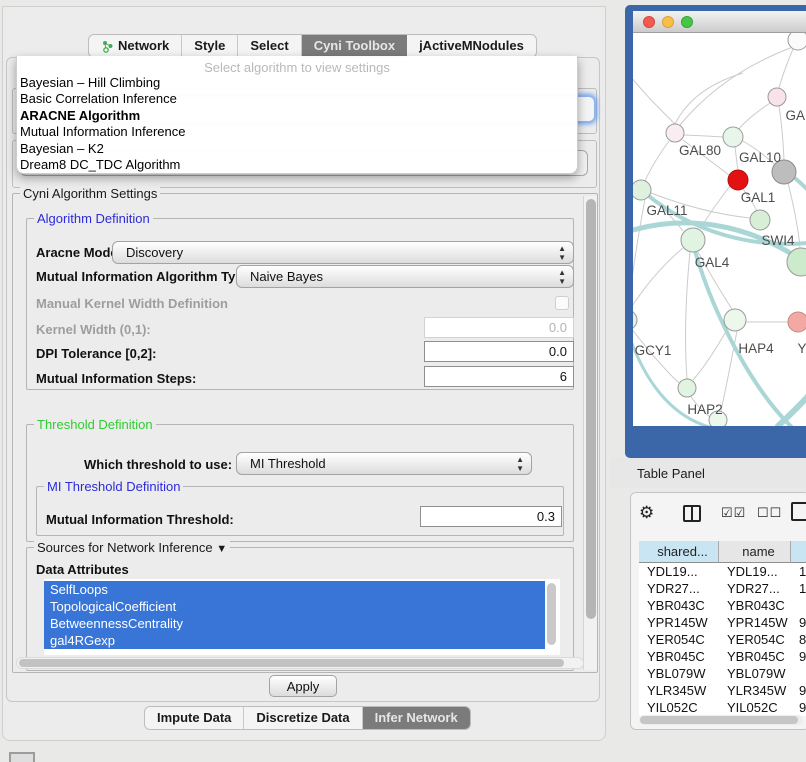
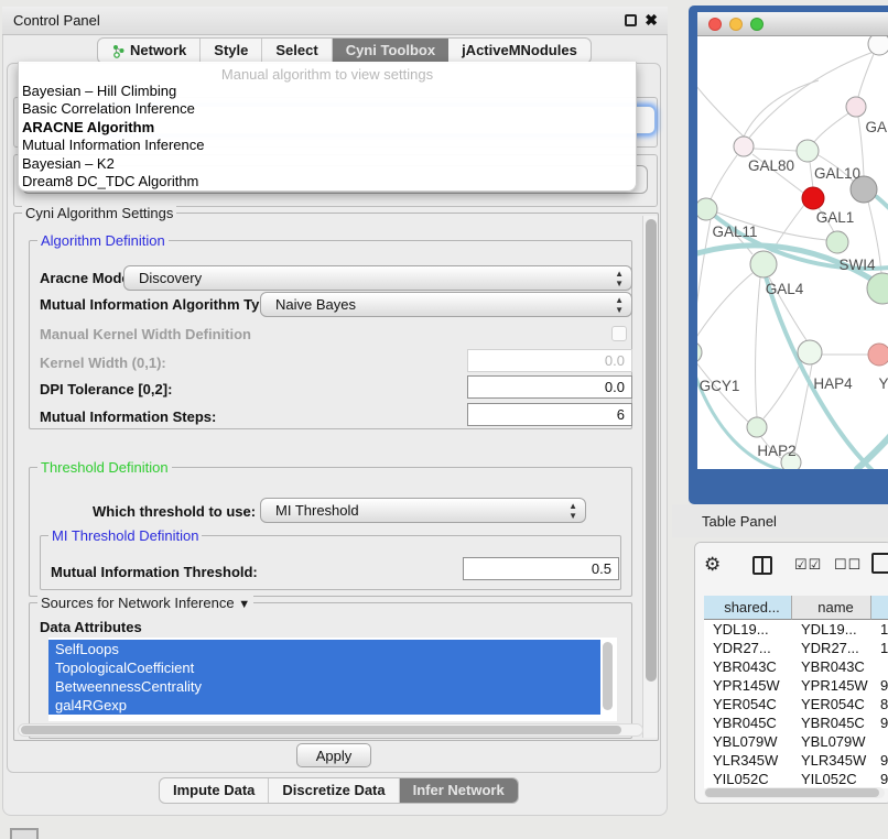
+ Control Panel
+ ✖
  Network
  Style
  Select
  Cyni Toolbox
  jActiveMNodules
- Select algorithm to view settings
+ Manual algorithm to view settings
  Bayesian – Hill Climbing
  Basic Correlation Inference
  ARACNE Algorithm
  Mutual Information Inference
  Bayesian – K2
  Dream8 DC_TDC Algorithm
  Cyni Algorithm Settings
  Algorithm Definition
  Aracne Mod
  Discovery
  ▲
  ▼
  Mutual Information Algorithm Ty
  Naive Bayes
  ▲
  ▼
  Manual Kernel Width Definition
  Kernel Width (0,1):
  0.0
  DPI Tolerance [0,2]:
  0.0
  Mutual Information Steps:
  6
  Threshold Definition
  Which threshold to use:
  MI Threshold
  ▲
  ▼
  MI Threshold Definition
  Mutual Information Threshold:
- 0.3
+ 0.5
  Sources for Network Inference ▼
  Data Attributes
  SelfLoops
  TopologicalCoefficient
  BetweennessCentrality
  gal4RGexp
  Apply
  Impute Data
  Discretize Data
  Infer Network
  GAL80
  GAL10
  GAL1
  GAL11
  SWI4
  GAL4
  GCY1
  HAP4
  Y
  HAP2
  Table Panel
  ⚙
  ☑☑
  ☐☐
  shared...
  name
  YDL19...
  YDL19...
  YDR27...
  YDR27...
  YBR043C
  YBR043C
  YPR145W
  YPR145W
  YER054C
  YER054C
  YBR045C
  YBR045C
  YBL079W
  YBL079W
  YLR345W
  YLR345W
  YIL052C
  YIL052C
